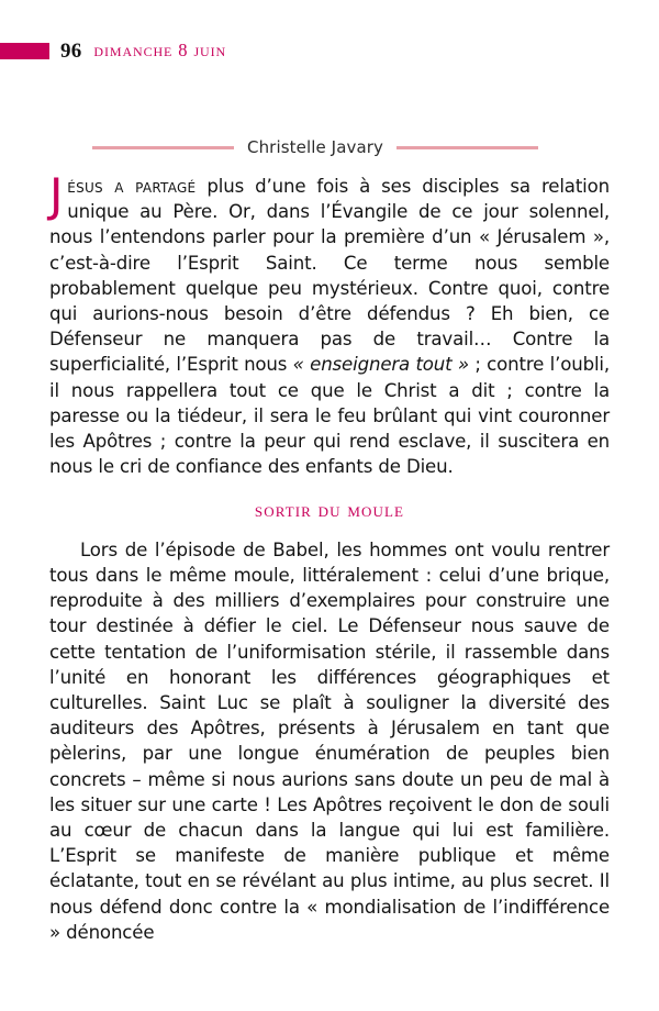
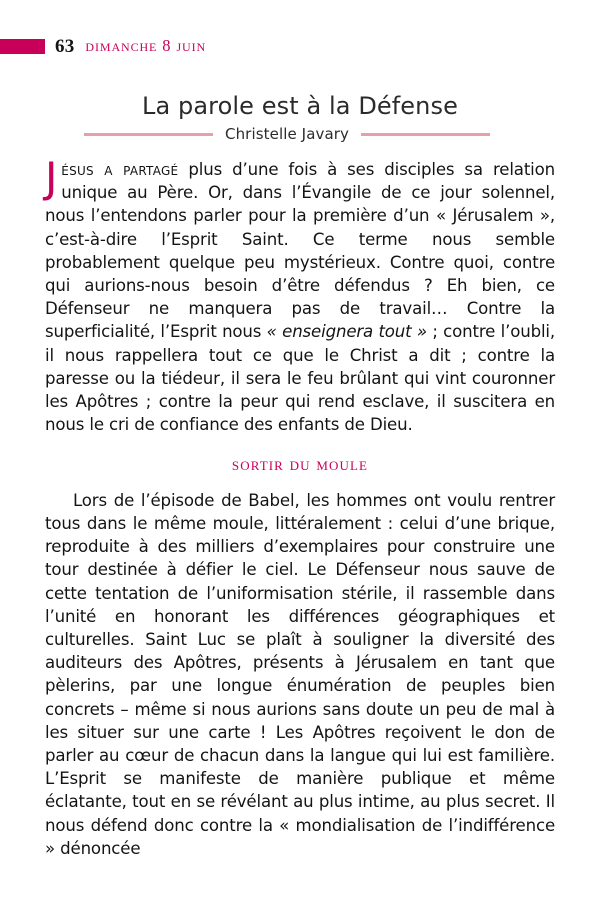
- 96
+ 63
  dimanche 8 juin
+ La parole est à la Défense
  Christelle Javary
  J
  ésus a partagé plus d’une fois à ses disciples sa rela­tion unique au Père. Or, dans l’Évangile de ce jour solennel, nous l’entendons parler pour la première d’un « Jérusalem », c’est-à-dire l’Esprit Saint. Ce terme nous semble probablement quelque peu mystérieux. Contre quoi, contre qui aurions-nous besoin d’être défendus ? Eh bien, ce Défenseur ne manquera pas de travail… Contre la superficialité, l’Esprit nous « enseignera tout » ; contre l’oubli, il nous rappellera tout ce que le Christ a dit ; contre la paresse ou la tiédeur, il sera le feu brûlant qui vint cou­ronner les Apôtres ; contre la peur qui rend esclave, il suscitera en nous le cri de confiance des enfants de Dieu.
  sortir du moule
- Lors de l’épisode de Babel, les hommes ont voulu rentrer tous dans le même moule, littéralement : celui d’une brique, reproduite à des milliers d’exemplaires pour construire une tour destinée à défier le ciel. Le Défenseur nous sauve de cette tentation de l’uniformisation sté­rile, il rassemble dans l’unité en honorant les différences géographiques et culturelles. Saint Luc se plaît à souli­gner la diversité des auditeurs des Apôtres, présents à Jérusalem en tant que pèlerins, par une longue énumé­ration de peuples bien concrets – même si nous aurions sans doute un peu de mal à les situer sur une carte ! Les Apôtres reçoivent le don de souli au cœur de chacun dans la langue qui lui est familière. L’Esprit se manifeste de manière publique et même éclatante, tout en se révé­lant au plus intime, au plus secret. Il nous défend donc contre la « mondialisation de l’indifférence » dénoncée
+ Lors de l’épisode de Babel, les hommes ont voulu rentrer tous dans le même moule, littéralement : celui d’une brique, reproduite à des milliers d’exemplaires pour construire une tour destinée à défier le ciel. Le Défenseur nous sauve de cette tentation de l’uniformisation sté­rile, il rassemble dans l’unité en honorant les différences géographiques et culturelles. Saint Luc se plaît à souli­gner la diversité des auditeurs des Apôtres, présents à Jérusalem en tant que pèlerins, par une longue énumé­ration de peuples bien concrets – même si nous aurions sans doute un peu de mal à les situer sur une carte ! Les Apôtres reçoivent le don de parler au cœur de chacun dans la langue qui lui est familière. L’Esprit se manifeste de manière publique et même éclatante, tout en se révé­lant au plus intime, au plus secret. Il nous défend donc contre la « mondialisation de l’indifférence » dénoncée
